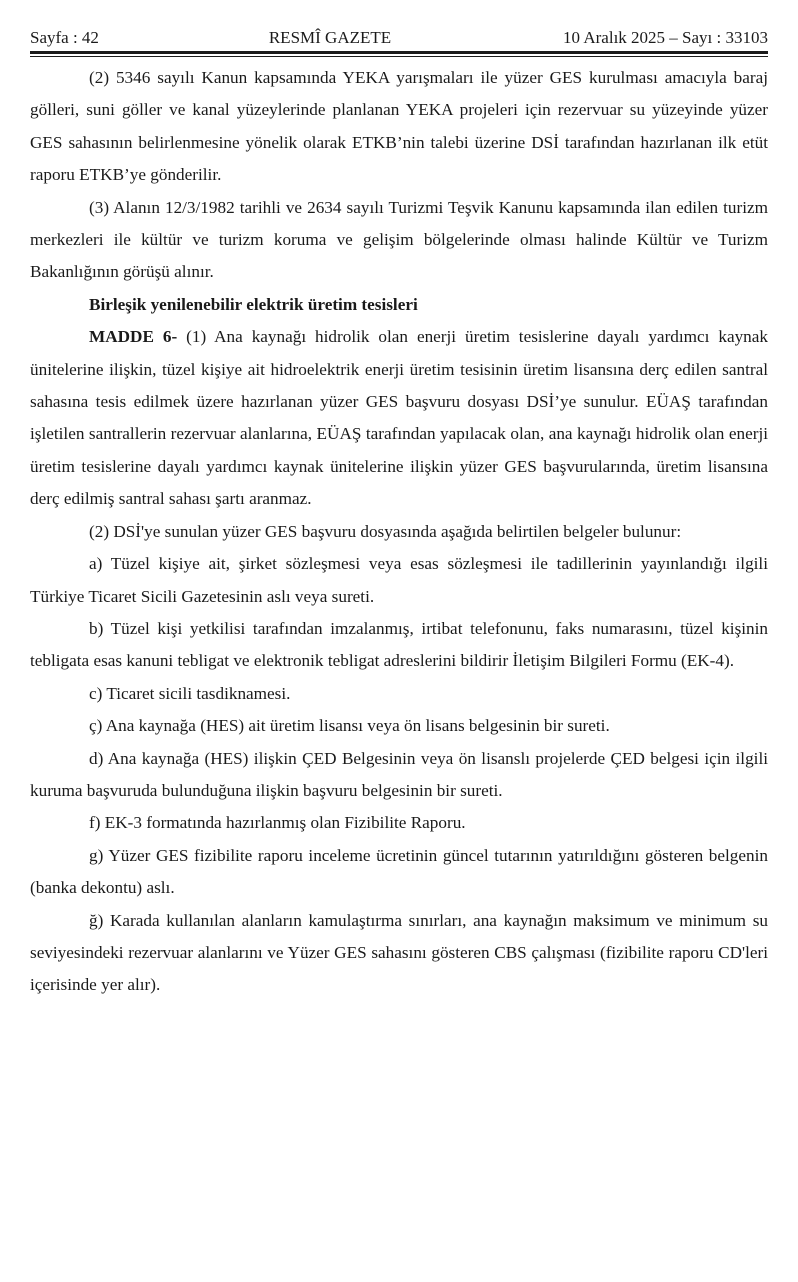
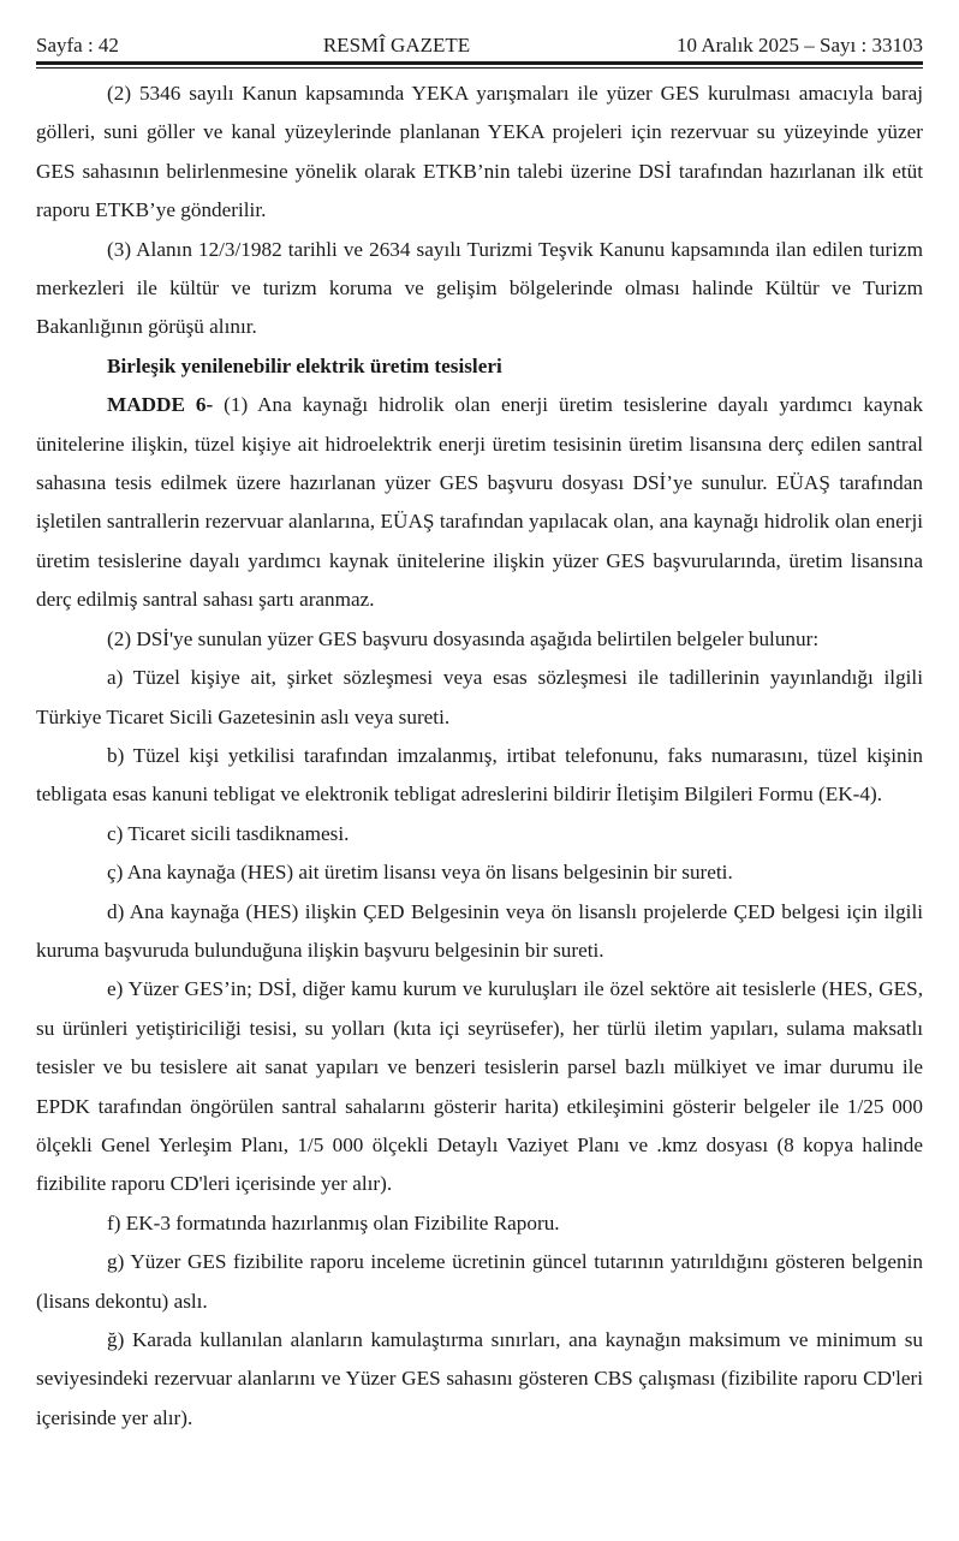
  Sayfa : 42
  RESMÎ GAZETE
  10 Aralık 2025 – Sayı : 33103
  (2) 5346 sayılı Kanun kapsamında YEKA yarışmaları ile yüzer GES kurulması amacıyla baraj gölleri, suni göller ve kanal yüzeylerinde planlanan YEKA projeleri için rezervuar su yüzeyinde yüzer GES sahasının belirlenmesine yönelik olarak ETKB’nin talebi üzerine DSİ tarafından hazırlanan ilk etüt raporu ETKB’ye gönderilir.
  (3) Alanın 12/3/1982 tarihli ve 2634 sayılı Turizmi Teşvik Kanunu kapsamında ilan edilen turizm merkezleri ile kültür ve turizm koruma ve gelişim bölgelerinde olması halinde Kültür ve Turizm Bakanlığının görüşü alınır.
  Birleşik yenilenebilir elektrik üretim tesisleri
  MADDE 6- (1) Ana kaynağı hidrolik olan enerji üretim tesislerine dayalı yardımcı kaynak ünitelerine ilişkin, tüzel kişiye ait hidroelektrik enerji üretim tesisinin üretim lisansına derç edilen santral sahasına tesis edilmek üzere hazırlanan yüzer GES başvuru dosyası DSİ’ye sunulur. EÜAŞ tarafından işletilen santrallerin rezervuar alanlarına, EÜAŞ tarafından yapılacak olan, ana kaynağı hidrolik olan enerji üretim tesislerine dayalı yardımcı kaynak ünitelerine ilişkin yüzer GES başvurularında, üretim lisansına derç edilmiş santral sahası şartı aranmaz.
  (2) DSİ'ye sunulan yüzer GES başvuru dosyasında aşağıda belirtilen belgeler bulunur:
  a) Tüzel kişiye ait, şirket sözleşmesi veya esas sözleşmesi ile tadillerinin yayınlandığı ilgili Türkiye Ticaret Sicili Gazetesinin aslı veya sureti.
  b) Tüzel kişi yetkilisi tarafından imzalanmış, irtibat telefonunu, faks numarasını, tüzel kişinin tebligata esas kanuni tebligat ve elektronik tebligat adreslerini bildirir İletişim Bilgileri Formu (EK-4).
  c) Ticaret sicili tasdiknamesi.
  ç) Ana kaynağa (HES) ait üretim lisansı veya ön lisans belgesinin bir sureti.
  d) Ana kaynağa (HES) ilişkin ÇED Belgesinin veya ön lisanslı projelerde ÇED belgesi için ilgili kuruma başvuruda bulunduğuna ilişkin başvuru belgesinin bir sureti.
+ e) Yüzer GES’in; DSİ, diğer kamu kurum ve kuruluşları ile özel sektöre ait tesislerle (HES, GES, su ürünleri yetiştiriciliği tesisi, su yolları (kıta içi seyrüsefer), her türlü iletim yapıları, sulama maksatlı tesisler ve bu tesislere ait sanat yapıları ve benzeri tesislerin parsel bazlı mülkiyet ve imar durumu ile EPDK tarafından öngörülen santral sahalarını gösterir harita) etkileşimini gösterir belgeler ile 1/25 000 ölçekli Genel Yerleşim Planı, 1/5 000 ölçekli Detaylı Vaziyet Planı ve .kmz dosyası (8 kopya halinde fizibilite raporu CD'leri içerisinde yer alır).
  f) EK-3 formatında hazırlanmış olan Fizibilite Raporu.
- g) Yüzer GES fizibilite raporu inceleme ücretinin güncel tutarının yatırıldığını gösteren belgenin (banka dekontu) aslı.
+ g) Yüzer GES fizibilite raporu inceleme ücretinin güncel tutarının yatırıldığını gösteren belgenin (lisans dekontu) aslı.
  ğ) Karada kullanılan alanların kamulaştırma sınırları, ana kaynağın maksimum ve minimum su seviyesindeki rezervuar alanlarını ve Yüzer GES sahasını gösteren CBS çalışması (fizibilite raporu CD'leri içerisinde yer alır).
